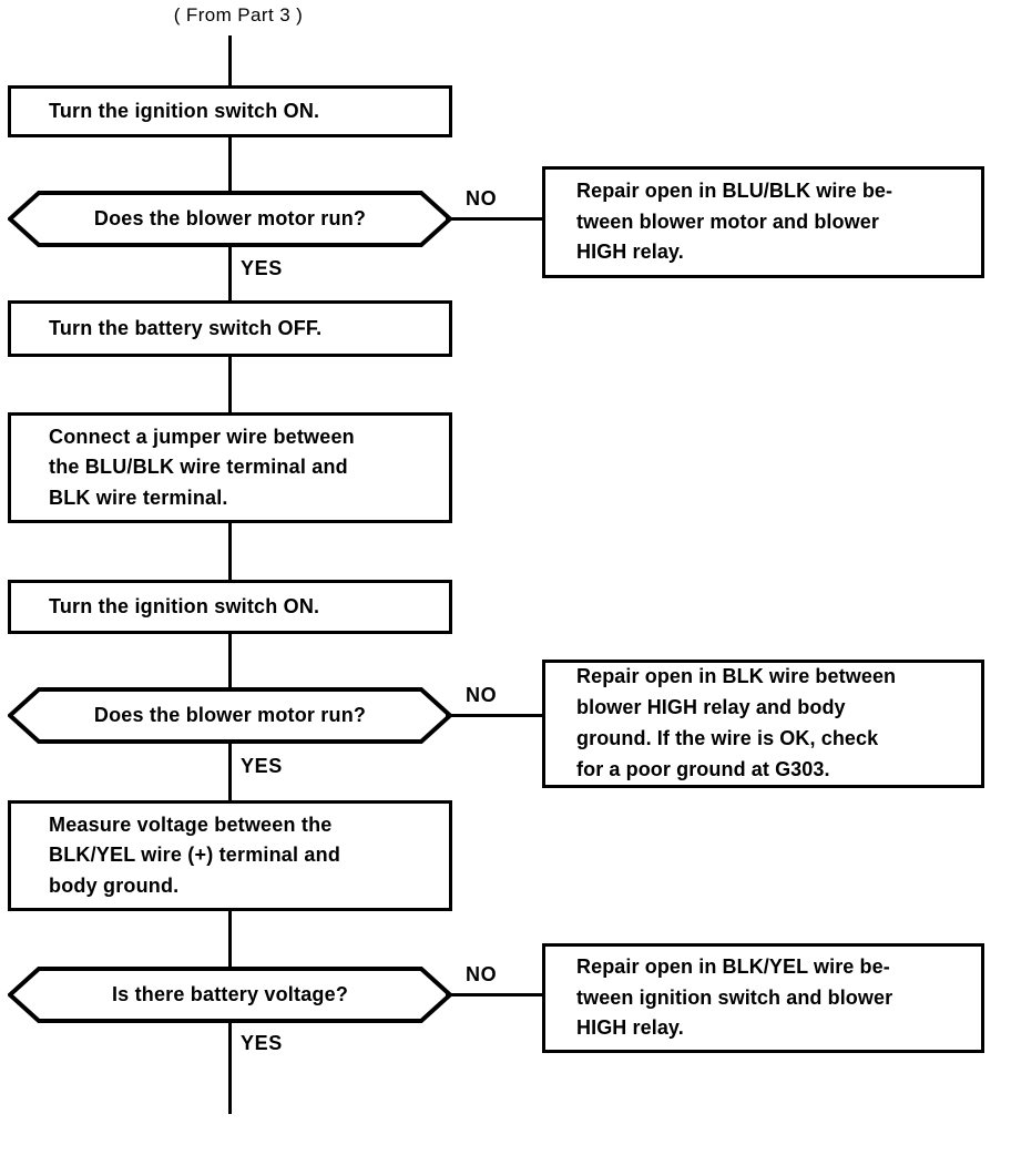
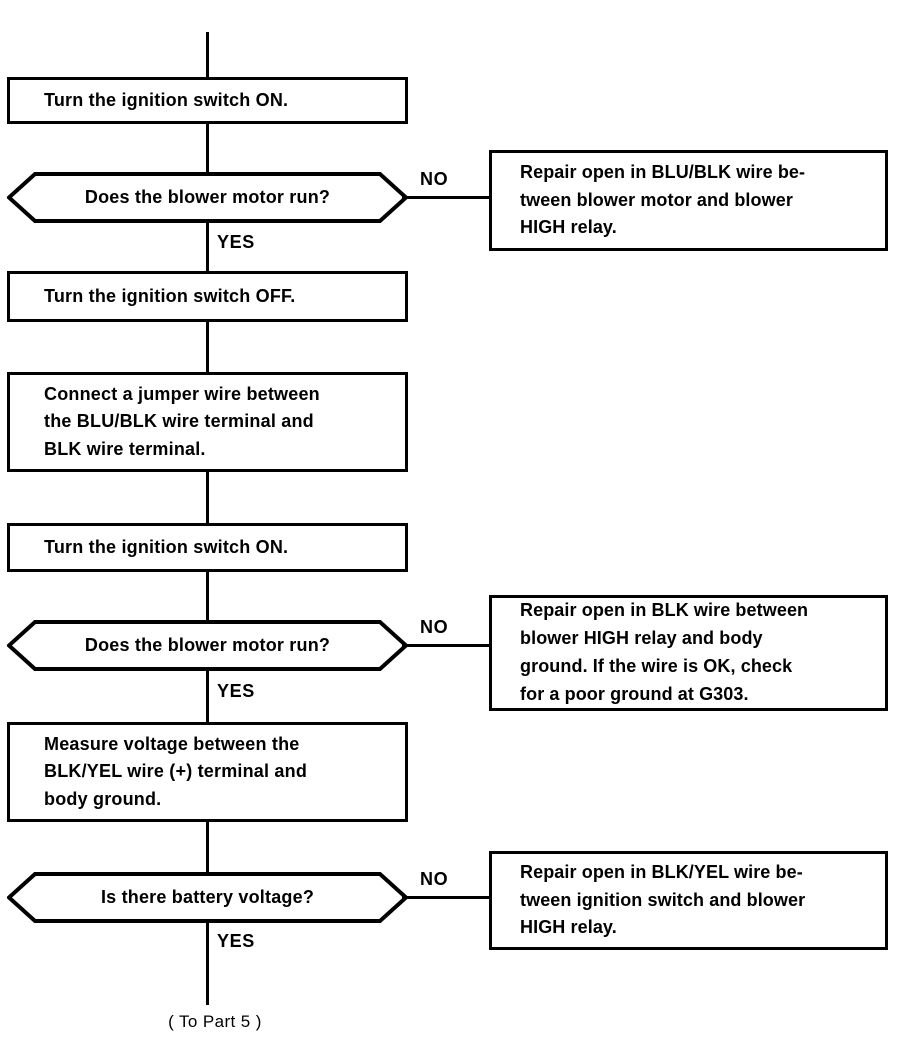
- ( From Part 3 )
  Turn the ignition switch ON.
  Does the blower motor run?
  NO
  YES
  Repair open in BLU/BLK wire be-
  tween blower motor and blower
  HIGH relay.
- Turn the battery switch OFF.
+ Turn the ignition switch OFF.
  Connect a jumper wire between
  the BLU/BLK wire terminal and
  BLK wire terminal.
  Turn the ignition switch ON.
  Does the blower motor run?
  NO
  YES
  Repair open in BLK wire between
  blower HIGH relay and body
  ground. If the wire is OK, check
  for a poor ground at G303.
  Measure voltage between the
  BLK/YEL wire (+) terminal and
  body ground.
  Is there battery voltage?
  NO
  YES
  Repair open in BLK/YEL wire be-
  tween ignition switch and blower
  HIGH relay.
+ ( To Part 5 )
